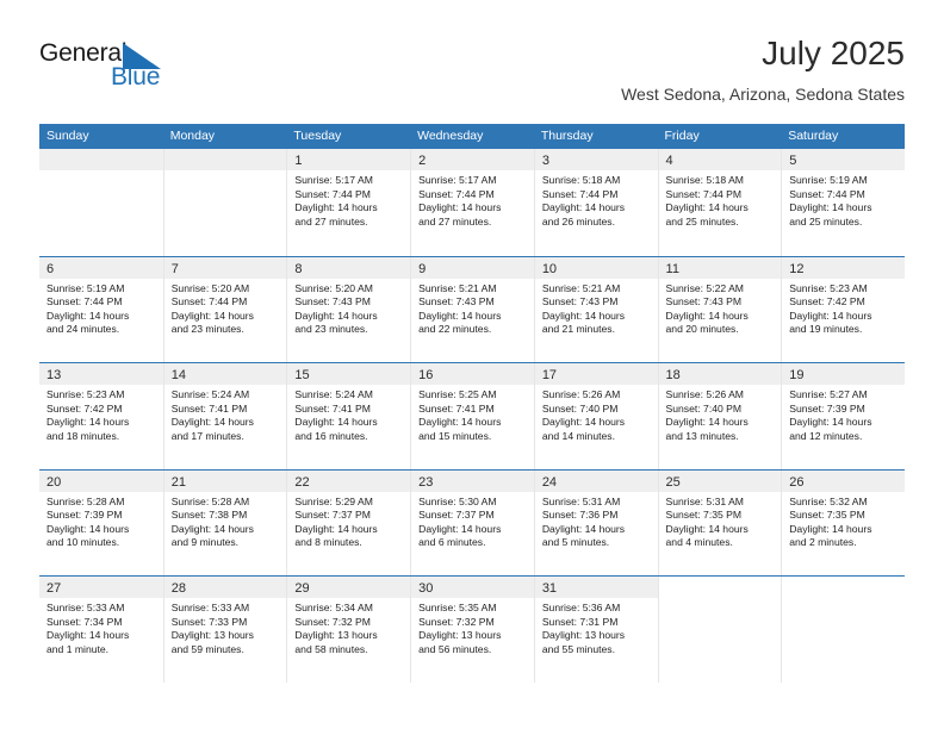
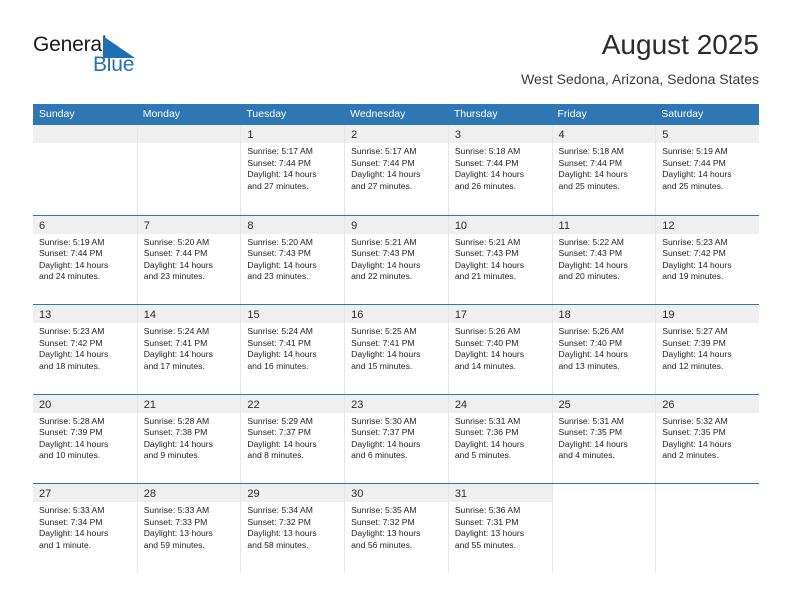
  Genera
  Blue
- July 2025
+ August 2025
  West Sedona, Arizona, Sedona States
  Sunday
  Monday
  Tuesday
  Wednesday
  Thursday
  Friday
  Saturday
  1
  Sunrise: 5:17 AM
  Sunset: 7:44 PM
  Daylight: 14 hours
  and 27 minutes.
  2
  Sunrise: 5:17 AM
  Sunset: 7:44 PM
  Daylight: 14 hours
  and 27 minutes.
  3
  Sunrise: 5:18 AM
  Sunset: 7:44 PM
  Daylight: 14 hours
  and 26 minutes.
  4
  Sunrise: 5:18 AM
  Sunset: 7:44 PM
  Daylight: 14 hours
  and 25 minutes.
  5
  Sunrise: 5:19 AM
  Sunset: 7:44 PM
  Daylight: 14 hours
  and 25 minutes.
  6
  Sunrise: 5:19 AM
  Sunset: 7:44 PM
  Daylight: 14 hours
  and 24 minutes.
  7
  Sunrise: 5:20 AM
  Sunset: 7:44 PM
  Daylight: 14 hours
  and 23 minutes.
  8
  Sunrise: 5:20 AM
  Sunset: 7:43 PM
  Daylight: 14 hours
  and 23 minutes.
  9
  Sunrise: 5:21 AM
  Sunset: 7:43 PM
  Daylight: 14 hours
  and 22 minutes.
  10
  Sunrise: 5:21 AM
  Sunset: 7:43 PM
  Daylight: 14 hours
  and 21 minutes.
  11
  Sunrise: 5:22 AM
  Sunset: 7:43 PM
  Daylight: 14 hours
  and 20 minutes.
  12
  Sunrise: 5:23 AM
  Sunset: 7:42 PM
  Daylight: 14 hours
  and 19 minutes.
  13
  Sunrise: 5:23 AM
  Sunset: 7:42 PM
  Daylight: 14 hours
  and 18 minutes.
  14
  Sunrise: 5:24 AM
  Sunset: 7:41 PM
  Daylight: 14 hours
  and 17 minutes.
  15
  Sunrise: 5:24 AM
  Sunset: 7:41 PM
  Daylight: 14 hours
  and 16 minutes.
  16
  Sunrise: 5:25 AM
  Sunset: 7:41 PM
  Daylight: 14 hours
  and 15 minutes.
  17
  Sunrise: 5:26 AM
  Sunset: 7:40 PM
  Daylight: 14 hours
  and 14 minutes.
  18
  Sunrise: 5:26 AM
  Sunset: 7:40 PM
  Daylight: 14 hours
  and 13 minutes.
  19
  Sunrise: 5:27 AM
  Sunset: 7:39 PM
  Daylight: 14 hours
  and 12 minutes.
  20
  Sunrise: 5:28 AM
  Sunset: 7:39 PM
  Daylight: 14 hours
  and 10 minutes.
  21
  Sunrise: 5:28 AM
  Sunset: 7:38 PM
  Daylight: 14 hours
  and 9 minutes.
  22
  Sunrise: 5:29 AM
  Sunset: 7:37 PM
  Daylight: 14 hours
  and 8 minutes.
  23
  Sunrise: 5:30 AM
  Sunset: 7:37 PM
  Daylight: 14 hours
  and 6 minutes.
  24
  Sunrise: 5:31 AM
  Sunset: 7:36 PM
  Daylight: 14 hours
  and 5 minutes.
  25
  Sunrise: 5:31 AM
  Sunset: 7:35 PM
  Daylight: 14 hours
  and 4 minutes.
  26
  Sunrise: 5:32 AM
  Sunset: 7:35 PM
  Daylight: 14 hours
  and 2 minutes.
  27
  Sunrise: 5:33 AM
  Sunset: 7:34 PM
  Daylight: 14 hours
  and 1 minute.
  28
  Sunrise: 5:33 AM
  Sunset: 7:33 PM
  Daylight: 13 hours
  and 59 minutes.
  29
  Sunrise: 5:34 AM
  Sunset: 7:32 PM
  Daylight: 13 hours
  and 58 minutes.
  30
  Sunrise: 5:35 AM
  Sunset: 7:32 PM
  Daylight: 13 hours
  and 56 minutes.
  31
  Sunrise: 5:36 AM
  Sunset: 7:31 PM
  Daylight: 13 hours
  and 55 minutes.
